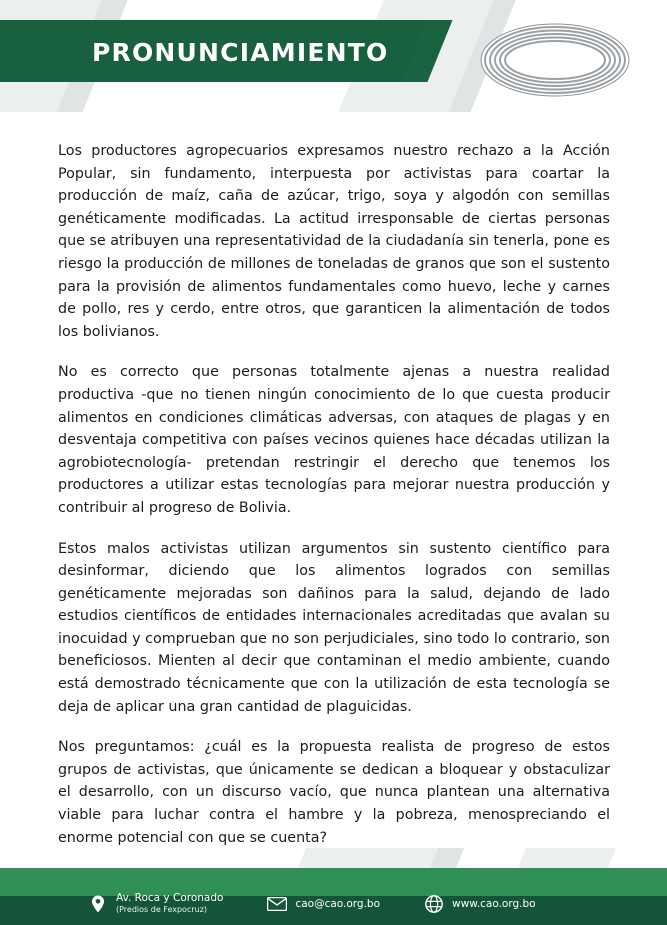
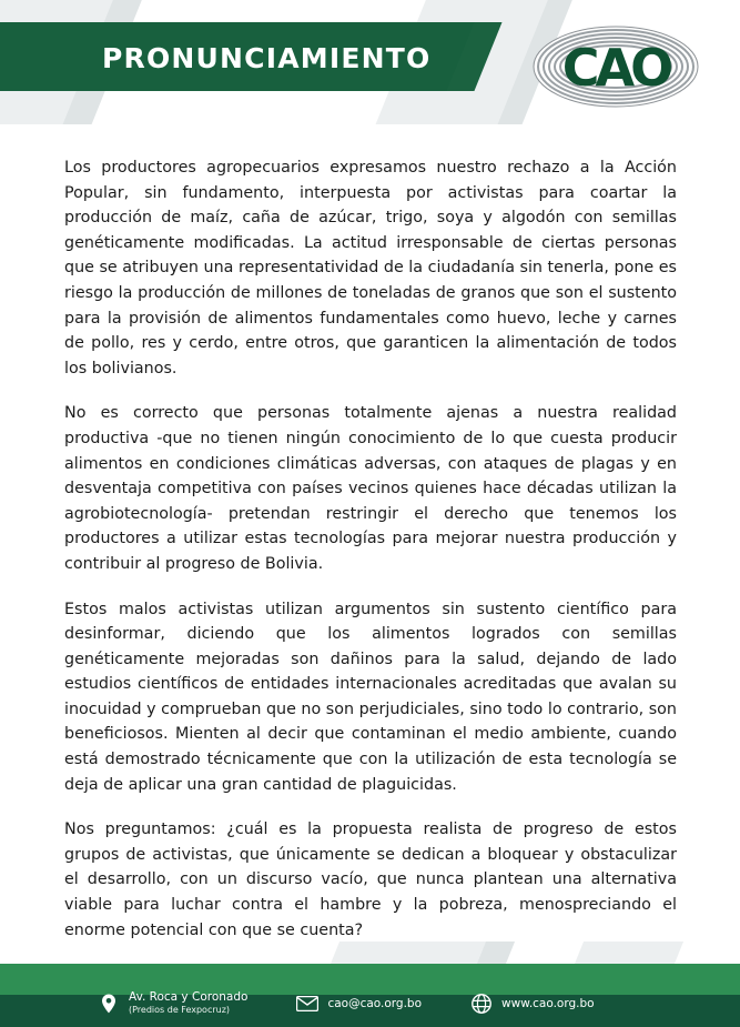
  PRONUNCIAMIENTO
+ CAO
  Los productores agropecuarios expresamos nuestro rechazo a la Acción Popular, sin fundamento, interpuesta por activistas para coartar la producción de maíz, caña de azúcar, trigo, soya y algodón con semillas genéticamente modificadas. La actitud irresponsable de ciertas personas que se atribuyen una representatividad de la ciudadanía sin tenerla, pone es riesgo la producción de millones de toneladas de granos que son el sustento para la provisión de alimentos fundamentales como huevo, leche y carnes de pollo, res y cerdo, entre otros, que garanticen la alimentación de todos los bolivianos.
  No es correcto que personas totalmente ajenas a nuestra realidad productiva -que no tienen ningún conocimiento de lo que cuesta producir alimentos en condiciones climáticas adversas, con ataques de plagas y en desventaja competitiva con países vecinos quienes hace décadas utilizan la agrobiotecnología- pretendan restringir el derecho que tenemos los productores a utilizar estas tecnologías para mejorar nuestra producción y contribuir al progreso de Bolivia.
  Estos malos activistas utilizan argumentos sin sustento científico para desinformar, diciendo que los alimentos logrados con semillas genéticamente mejoradas son dañinos para la salud, dejando de lado estudios científicos de entidades internacionales acreditadas que avalan su inocuidad y comprueban que no son perjudiciales, sino todo lo contrario, son beneficiosos. Mienten al decir que contaminan el medio ambiente, cuando está demostrado técnicamente que con la utilización de esta tecnología se deja de aplicar una gran cantidad de plaguicidas.
  Nos preguntamos: ¿cuál es la propuesta realista de progreso de estos grupos de activistas, que únicamente se dedican a bloquear y obstaculizar el desarrollo, con un discurso vacío, que nunca plantean una alternativa viable para luchar contra el hambre y la pobreza, menospreciando el enorme potencial con que se cuenta?
  Av. Roca y Coronado
  (Predios de Fexpocruz)
  cao@cao.org.bo
  www.cao.org.bo
